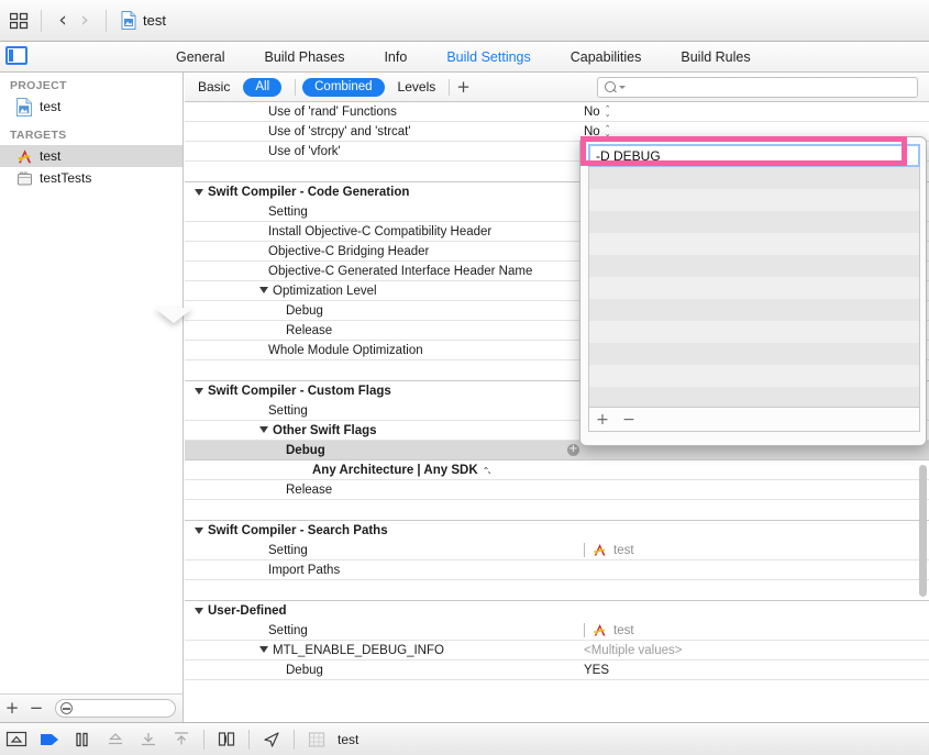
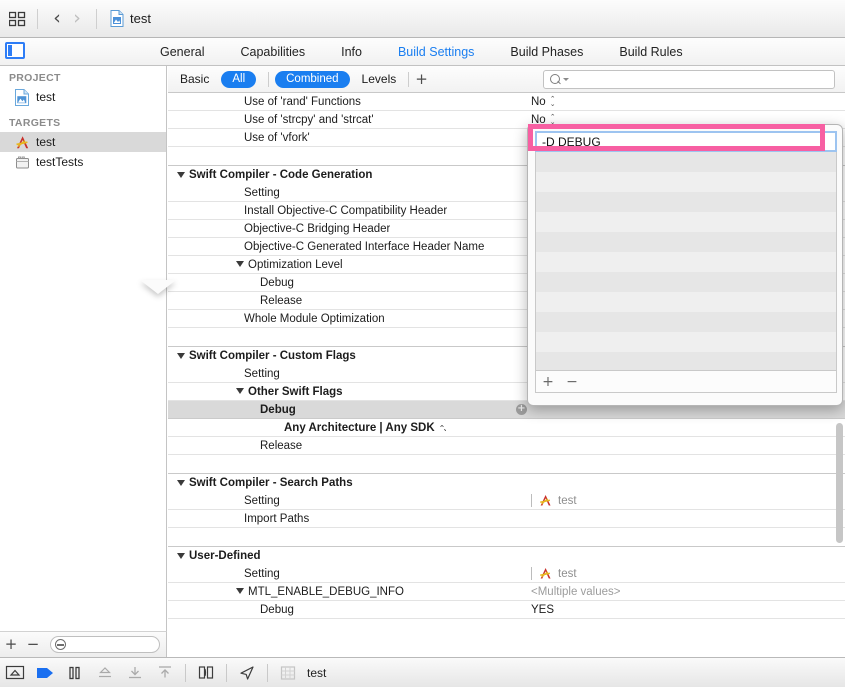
  ‹
  ›
  test
  General
- Build Phases
+ Capabilities
  Info
  Build Settings
- Capabilities
+ Build Phases
  Build Rules
  PROJECT
  test
  TARGETS
  test
  testTests
  +
  −
  Basic
  All
  Combined
  Levels
  +
  Use of 'rand' Functions
  No
  ⌃
  ⌄
  Use of 'strcpy' and 'strcat'
  No
  ⌃
  ⌄
  Use of 'vfork'
  Swift Compiler - Code Generation
  Setting
  Install Objective-C Compatibility Header
  Objective-C Bridging Header
  Objective-C Generated Interface Header Name
  Optimization Level
  Debug
  Release
  Whole Module Optimization
  Swift Compiler - Custom Flags
  Setting
  Other Swift Flags
  Debug
  +
  Any Architecture | Any SDK ⌃⌄
  Release
  Swift Compiler - Search Paths
  Setting
  test
  Import Paths
  User-Defined
  Setting
  test
  MTL_ENABLE_DEBUG_INFO
  <Multiple values>
  Debug
  YES
  -D DEBUG
  +
  −
  test
